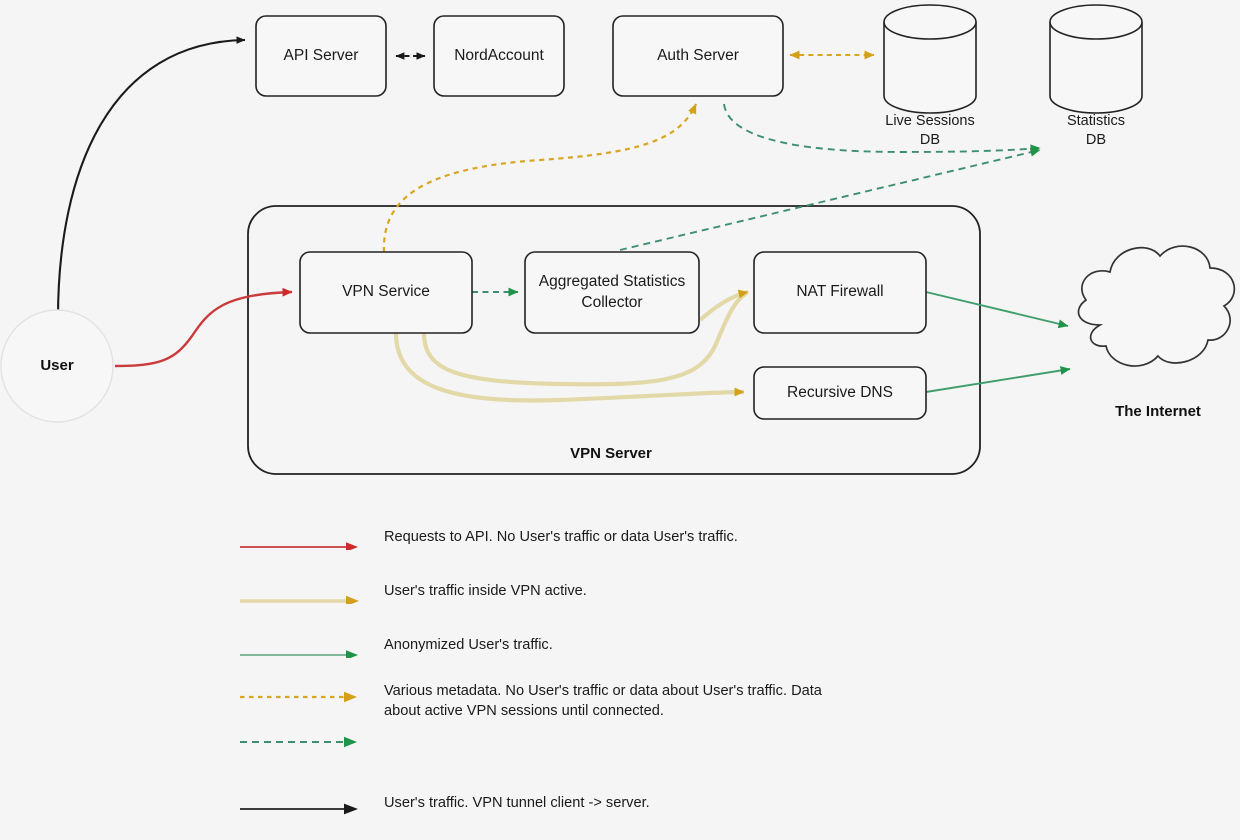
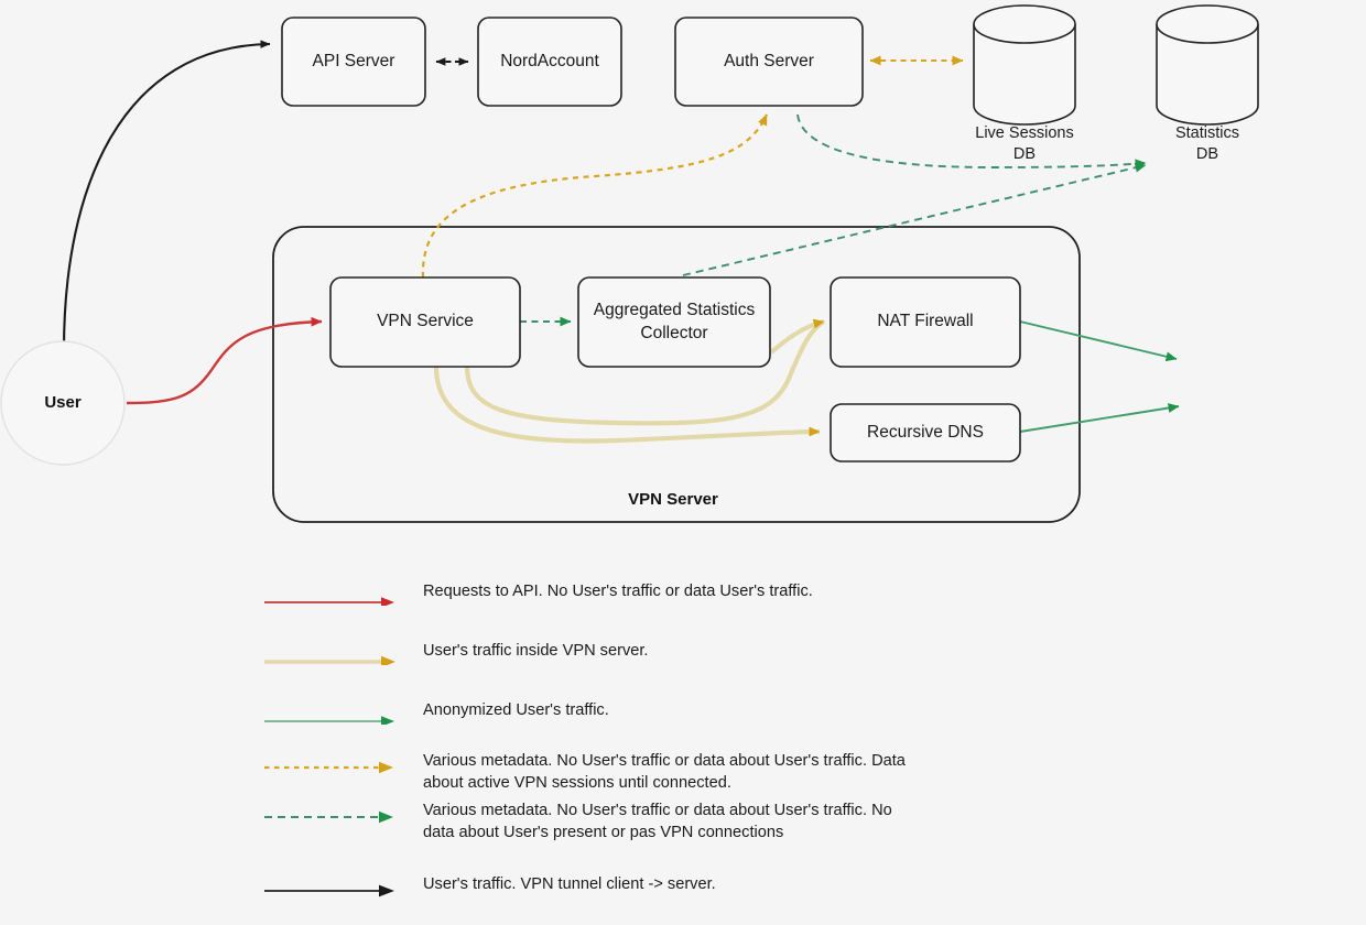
  VPN Server
  User
  API Server
  NordAccount
  Auth Server
  Live Sessions
  DB
  Statistics
  DB
  VPN Service
  Aggregated Statistics
  Collector
  NAT Firewall
  Recursive DNS
- The Internet
  Requests to API. No User's traffic or data User's traffic.
- User's traffic inside VPN active.
+ User's traffic inside VPN server.
  Anonymized User's traffic.
  Various metadata. No User's traffic or data about User's traffic. Data about active VPN sessions until connected.
+ Various metadata. No User's traffic or data about User's traffic. No data about User's present or pas VPN connections
  User's traffic. VPN tunnel client -> server.
